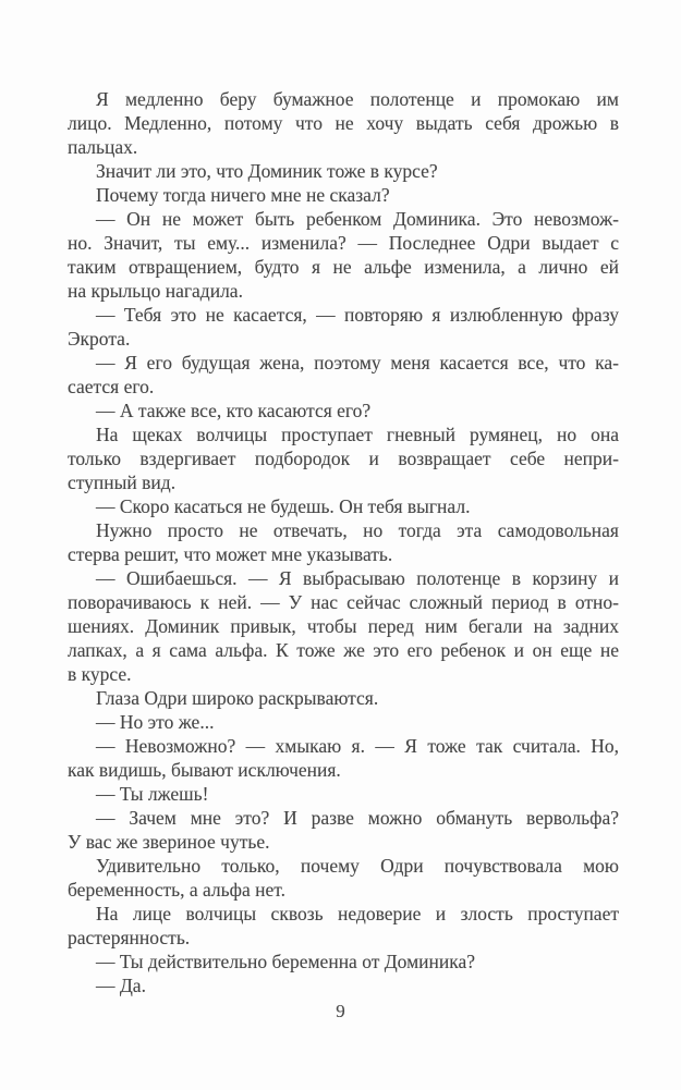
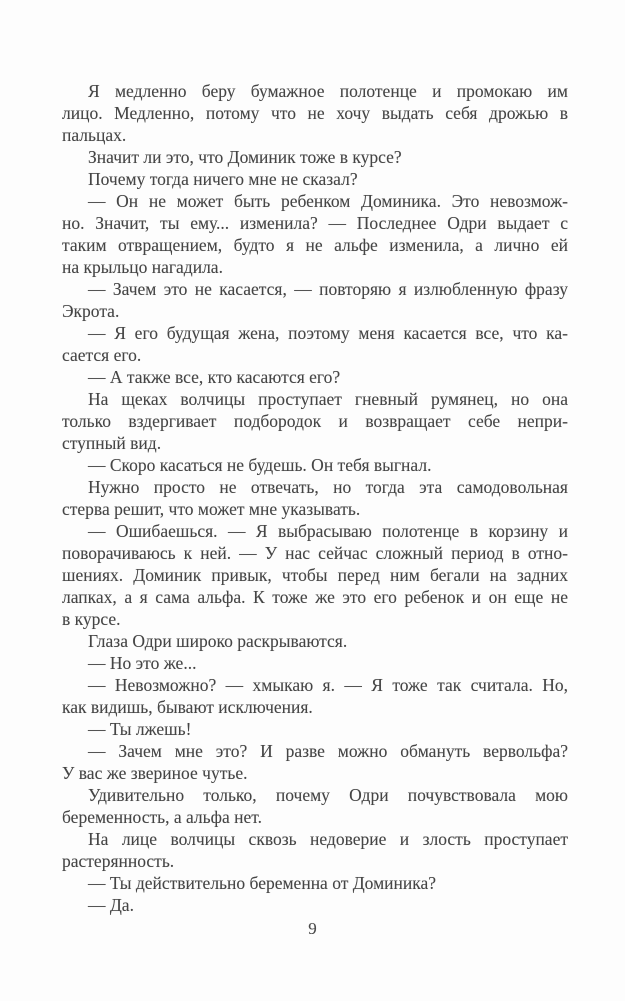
  Я медленно беру бумажное полотенце и промокаю им
  лицо. Медленно, потому что не хочу выдать себя дрожью в
  пальцах.
  Значит ли это, что Доминик тоже в курсе?
  Почему тогда ничего мне не сказал?
  — Он не может быть ребенком Доминика. Это невозмож-
  но. Значит, ты ему... изменила? — Последнее Одри выдает с
  таким отвращением, будто я не альфе изменила, а лично ей
  на крыльцо нагадила.
- — Тебя это не касается, — повторяю я излюбленную фразу
+ — Зачем это не касается, — повторяю я излюбленную фразу
  Экрота.
  — Я его будущая жена, поэтому меня касается все, что ка-
  сается его.
  — А также все, кто касаются его?
  На щеках волчицы проступает гневный румянец, но она
  только вздергивает подбородок и возвращает себе непри-
  ступный вид.
  — Скоро касаться не будешь. Он тебя выгнал.
  Нужно просто не отвечать, но тогда эта самодовольная
  стерва решит, что может мне указывать.
  — Ошибаешься. — Я выбрасываю полотенце в корзину и
  поворачиваюсь к ней. — У нас сейчас сложный период в отно-
  шениях. Доминик привык, чтобы перед ним бегали на задних
  лапках, а я сама альфа. К тоже же это его ребенок и он еще не
  в курсе.
  Глаза Одри широко раскрываются.
  — Но это же...
  — Невозможно? — хмыкаю я. — Я тоже так считала. Но,
  как видишь, бывают исключения.
  — Ты лжешь!
  — Зачем мне это? И разве можно обмануть вервольфа?
  У вас же звериное чутье.
  Удивительно только, почему Одри почувствовала мою
  беременность, а альфа нет.
  На лице волчицы сквозь недоверие и злость проступает
  растерянность.
  — Ты действительно беременна от Доминика?
  — Да.
  9
